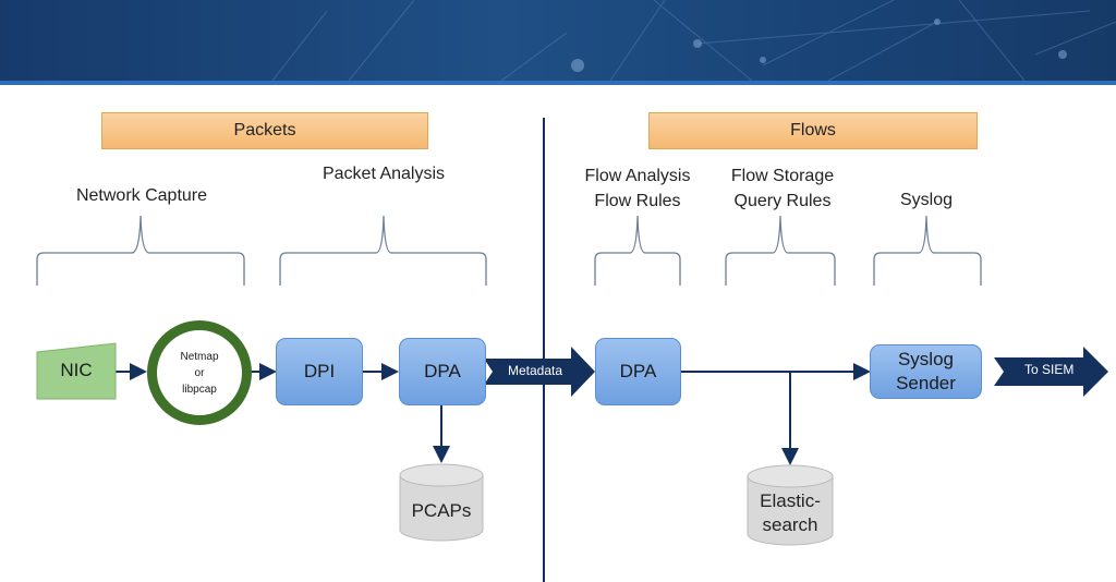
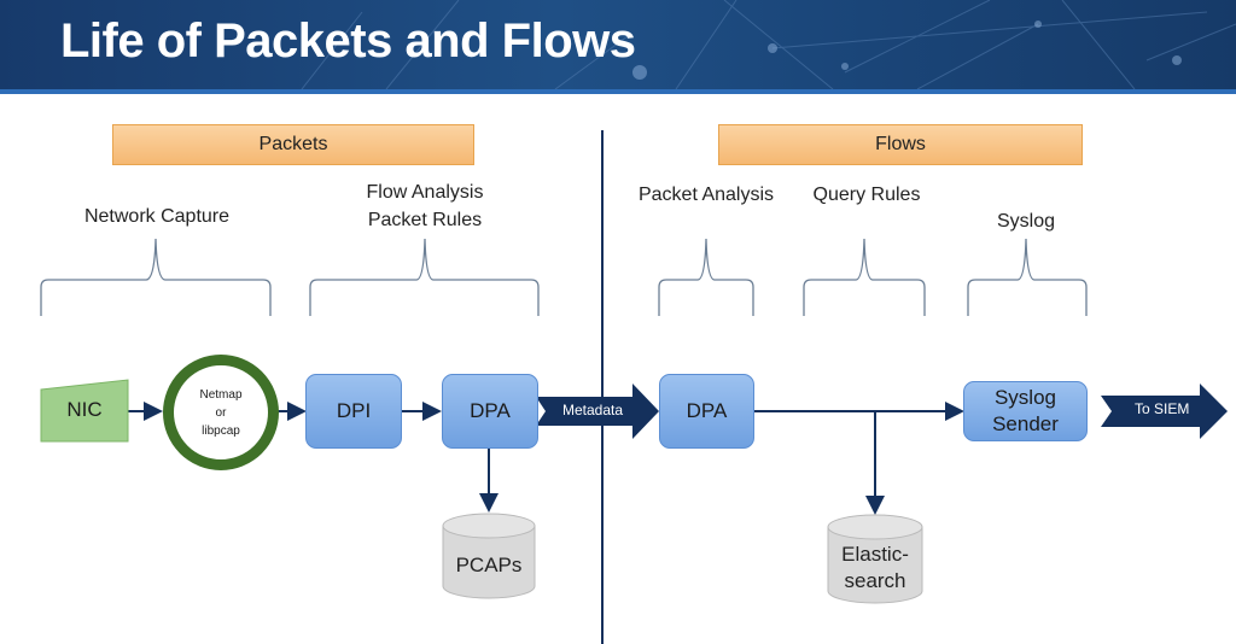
+ Life of Packets and Flows
  Packets
  Flows
  Network Capture
- Packet Analysis
+ Flow Analysis
+ Packet Rules
- Flow Analysis
+ Packet Analysis
- Flow Rules
- Flow Storage
  Query Rules
  Syslog
  NIC
  Netmap
  or
  libpcap
  DPI
  DPA
  DPA
  Syslog
  Sender
  Metadata
  To SIEM
  PCAPs
  Elastic-
  search
